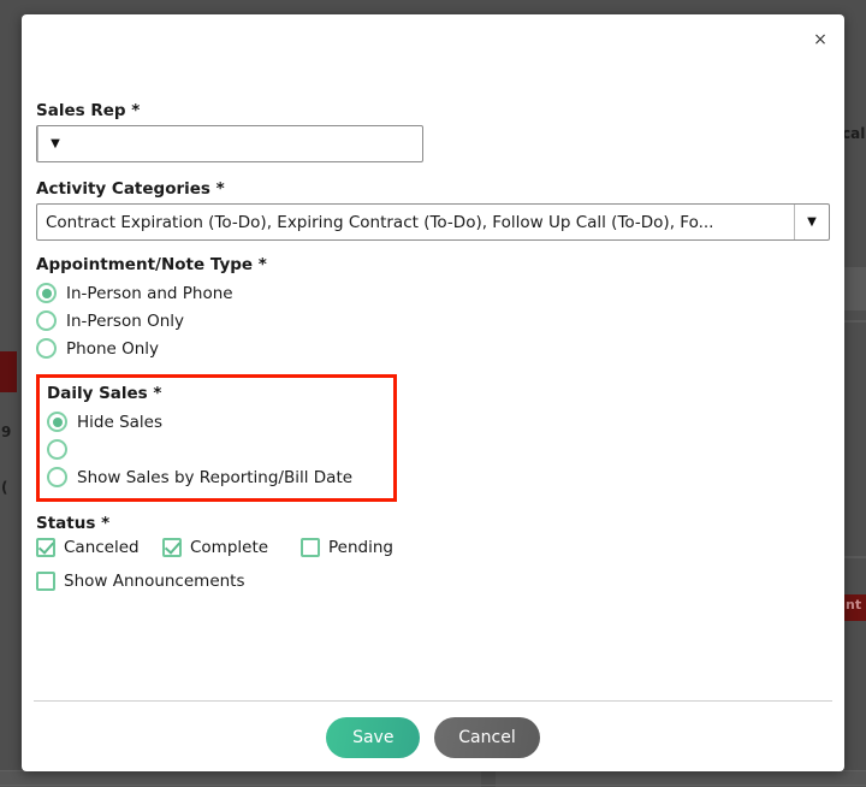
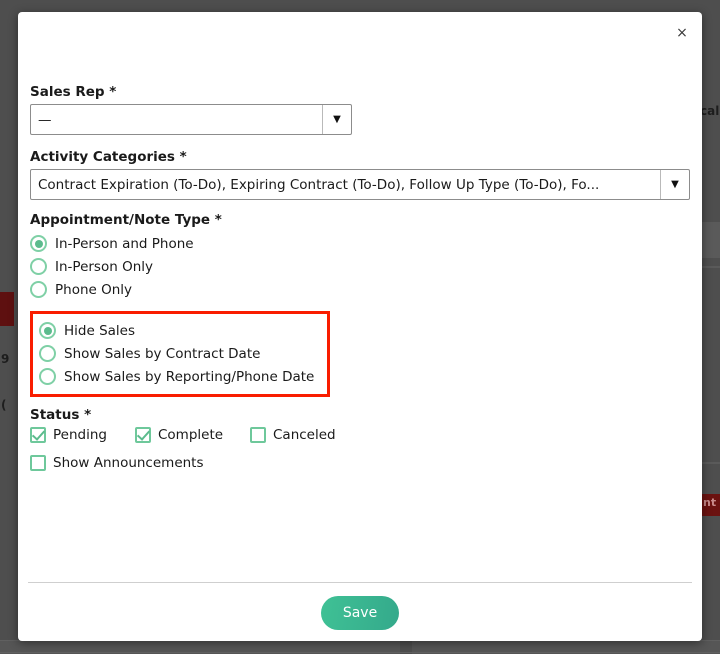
  9
  (
  cal
  nt
  ×
  Sales Rep *
+ —
  ▼
  Activity Categories *
- Contract Expiration (To-Do), Expiring Contract (To-Do), Follow Up Call (To-Do), Fo...
+ Contract Expiration (To-Do), Expiring Contract (To-Do), Follow Up Type (To-Do), Fo...
  ▼
  Appointment/Note Type *
  In-Person and Phone
  In-Person Only
  Phone Only
- Daily Sales *
  Hide Sales
+ Show Sales by Contract Date
- Show Sales by Reporting/Bill Date
+ Show Sales by Reporting/Phone Date
  Status *
- Canceled
+ Pending
  Complete
- Pending
+ Canceled
  Show Announcements
  Save
- Cancel
